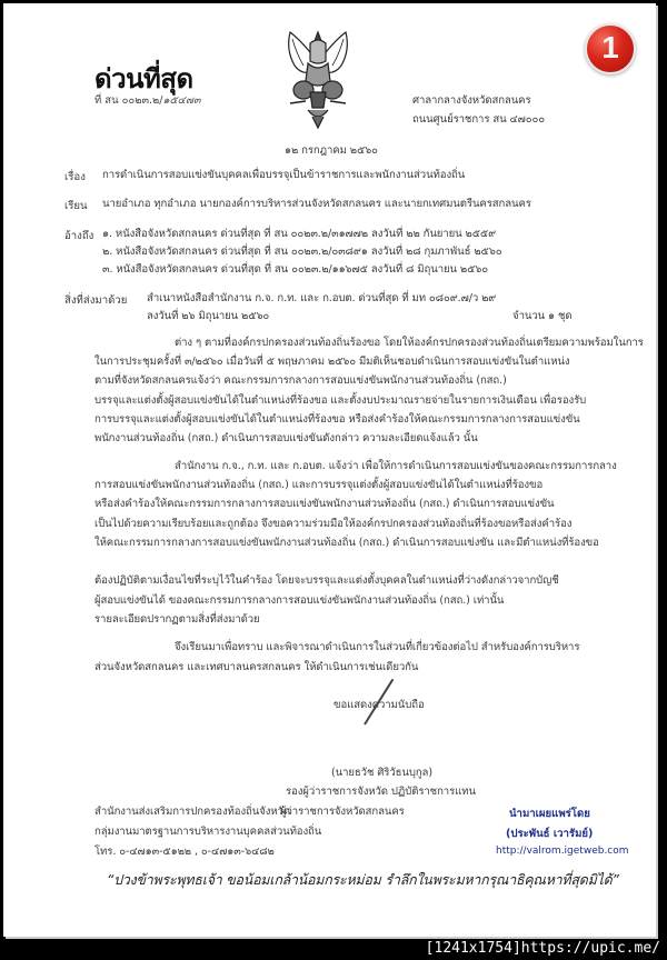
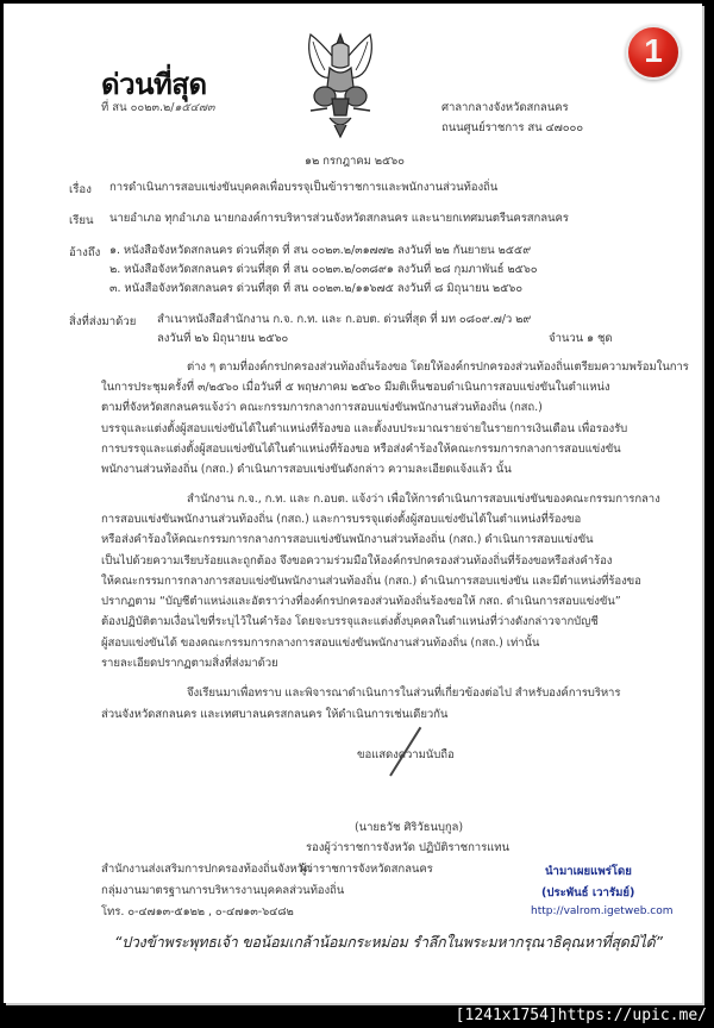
  ด่วนที่สุด
  ที่ สน ๐๐๒๓.๒/๑๕๔๗๓
  1
  ศาลากลางจังหวัดสกลนคร
  ถนนศูนย์ราชการ สน ๔๗๐๐๐
  ๑๒ กรกฎาคม ๒๕๖๐
  เรื่อง
  การดำเนินการสอบแข่งขันบุคคลเพื่อบรรจุเป็นข้าราชการและพนักงานส่วนท้องถิ่น
  เรียน
  นายอำเภอ ทุกอำเภอ นายกองค์การบริหารส่วนจังหวัดสกลนคร และนายกเทศมนตรีนครสกลนคร
  อ้างถึง
  ๑. หนังสือจังหวัดสกลนคร ด่วนที่สุด ที่ สน ๐๐๒๓.๒/๓๑๗๗๒ ลงวันที่ ๒๒ กันยายน ๒๕๕๙
  ๒. หนังสือจังหวัดสกลนคร ด่วนที่สุด ที่ สน ๐๐๒๓.๒/๐๓๘๙๑ ลงวันที่ ๒๘ กุมภาพันธ์ ๒๕๖๐
  ๓. หนังสือจังหวัดสกลนคร ด่วนที่สุด ที่ สน ๐๐๒๓.๒/๑๑๖๗๕ ลงวันที่ ๘ มิถุนายน ๒๕๖๐
  สิ่งที่ส่งมาด้วย
  สำเนาหนังสือสำนักงาน ก.จ. ก.ท. และ ก.อบต. ด่วนที่สุด ที่ มท ๐๘๐๙.๗/ว ๒๙
  ลงวันที่ ๒๖ มิถุนายน ๒๕๖๐
  จำนวน ๑ ชุด
  ต่าง ๆ ตามที่องค์กรปกครองส่วนท้องถิ่นร้องขอ โดยให้องค์กรปกครองส่วนท้องถิ่นเตรียมความพร้อมในการ
  ในการประชุมครั้งที่ ๓/๒๕๖๐ เมื่อวันที่ ๕ พฤษภาคม ๒๕๖๐ มีมติเห็นชอบดำเนินการสอบแข่งขันในตำแหน่ง
  ตามที่จังหวัดสกลนครแจ้งว่า คณะกรรมการกลางการสอบแข่งขันพนักงานส่วนท้องถิ่น (กสถ.)
  บรรจุและแต่งตั้งผู้สอบแข่งขันได้ในตำแหน่งที่ร้องขอ และตั้งงบประมาณรายจ่ายในรายการเงินเดือน เพื่อรองรับ
  การบรรจุและแต่งตั้งผู้สอบแข่งขันได้ในตำแหน่งที่ร้องขอ หรือส่งคำร้องให้คณะกรรมการกลางการสอบแข่งขัน
  พนักงานส่วนท้องถิ่น (กสถ.) ดำเนินการสอบแข่งขันดังกล่าว ความละเอียดแจ้งแล้ว นั้น
  สำนักงาน ก.จ., ก.ท. และ ก.อบต. แจ้งว่า เพื่อให้การดำเนินการสอบแข่งขันของคณะกรรมการกลาง
  การสอบแข่งขันพนักงานส่วนท้องถิ่น (กสถ.) และการบรรจุแต่งตั้งผู้สอบแข่งขันได้ในตำแหน่งที่ร้องขอ
  หรือส่งคำร้องให้คณะกรรมการกลางการสอบแข่งขันพนักงานส่วนท้องถิ่น (กสถ.) ดำเนินการสอบแข่งขัน
  เป็นไปด้วยความเรียบร้อยและถูกต้อง จึงขอความร่วมมือให้องค์กรปกครองส่วนท้องถิ่นที่ร้องขอหรือส่งคำร้อง
  ให้คณะกรรมการกลางการสอบแข่งขันพนักงานส่วนท้องถิ่น (กสถ.) ดำเนินการสอบแข่งขัน และมีตำแหน่งที่ร้องขอ
+ ปรากฏตาม “บัญชีตำแหน่งและอัตราว่างที่องค์กรปกครองส่วนท้องถิ่นร้องขอให้ กสถ. ดำเนินการสอบแข่งขัน”
  ต้องปฏิบัติตามเงื่อนไขที่ระบุไว้ในคำร้อง โดยจะบรรจุและแต่งตั้งบุคคลในตำแหน่งที่ว่างดังกล่าวจากบัญชี
  ผู้สอบแข่งขันได้ ของคณะกรรมการกลางการสอบแข่งขันพนักงานส่วนท้องถิ่น (กสถ.) เท่านั้น
  รายละเอียดปรากฏตามสิ่งที่ส่งมาด้วย
  จึงเรียนมาเพื่อทราบ และพิจารณาดำเนินการในส่วนที่เกี่ยวข้องต่อไป สำหรับองค์การบริหาร
  ส่วนจังหวัดสกลนคร และเทศบาลนครสกลนคร ให้ดำเนินการเช่นเดียวกัน
  ขอแสดงวามนับถือ
  (นายธวัช ศิริวัธนบุกูล)
  รองผู้ว่าราชการจังหวัด ปฏิบัติราชการแทน
  ผู้ว่าราชการจังหวัดสกลนคร
  สำนักงานส่งเสริมการปกครองท้องถิ่นจังหวัด
  กลุ่มงานมาตรฐานการบริหารงานบุคคลส่วนท้องถิ่น
  โทร. ๐-๔๗๑๓-๕๑๒๒ , ๐-๔๗๑๓-๖๔๘๒
  นำมาเผยแพร่โดย
  (ประพันธ์ เวารัมย์)
  http://valrom.igetweb.com
  “ปวงข้าพระพุทธเจ้า ขอน้อมเกล้าน้อมกระหม่อม รำลึกในพระมหากรุณาธิคุณหาที่สุดมิได้”
  [1241x1754]https://upic.me/
